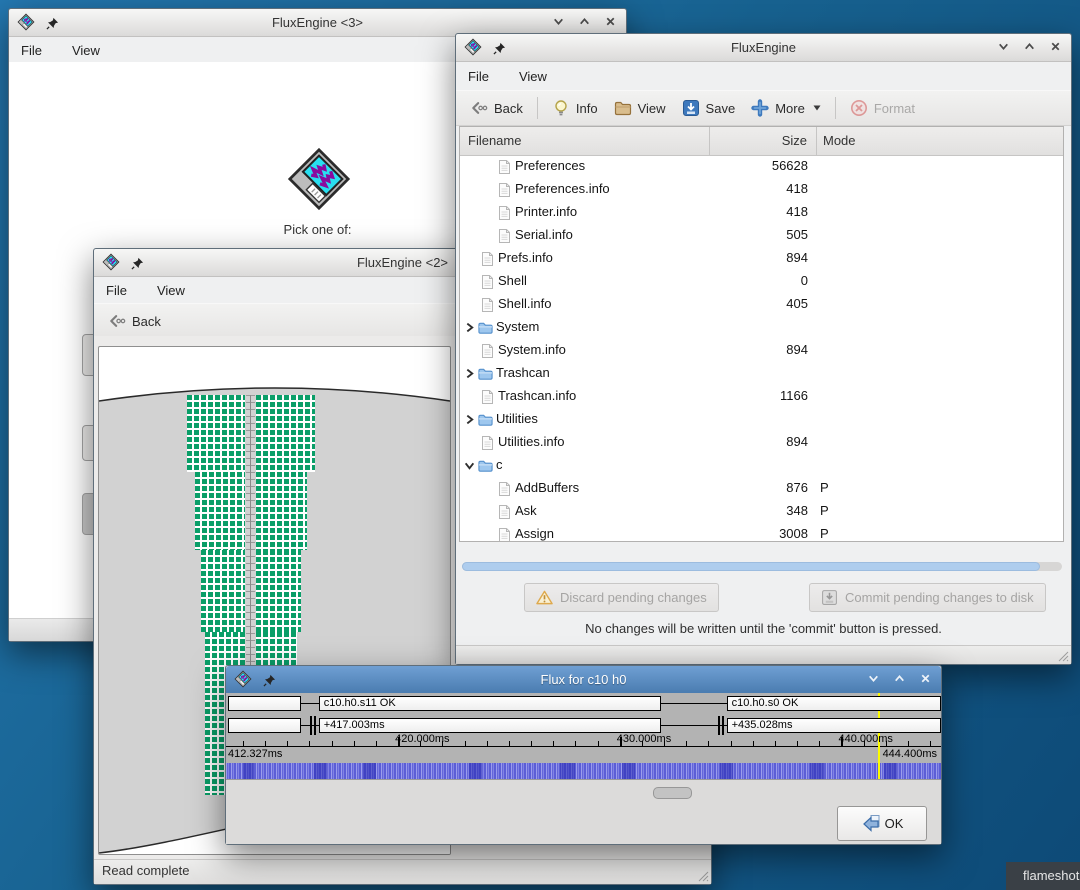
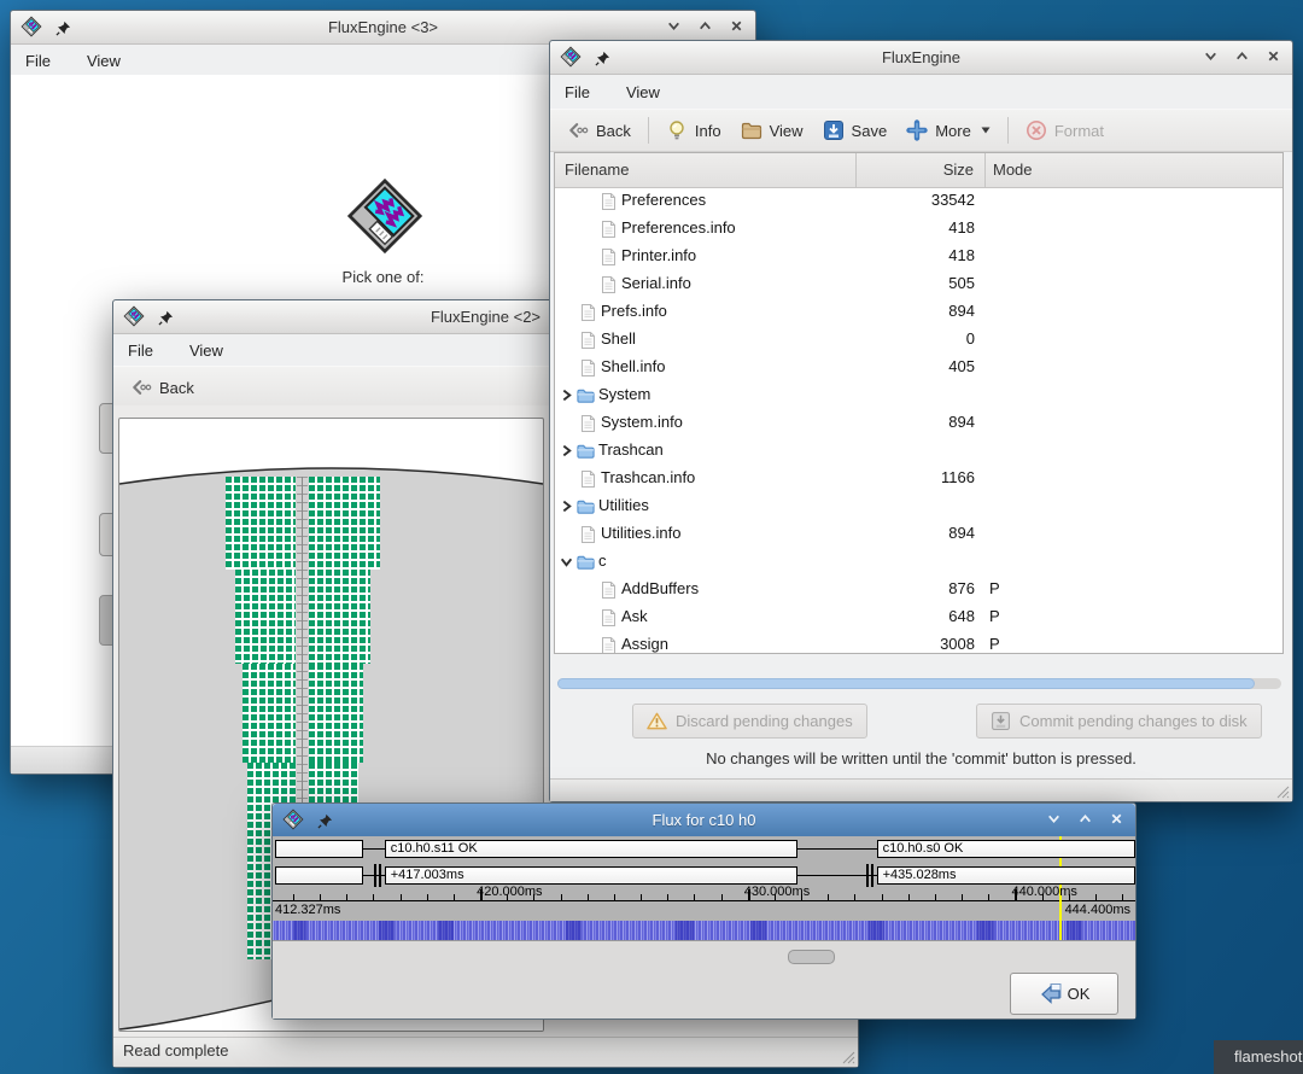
  FluxEngine <3>
  File
  View
  Pick one of:
  FluxEngine <2>
  File
  View
  Back
  Read complete
  FluxEngine
  File
  View
  Back
  Info
  View
  Save
  More
  Format
  Filename
  Size
  Mode
  Preferences
- 56628
+ 33542
  Preferences.info
  418
  Printer.info
  418
  Serial.info
  505
  Prefs.info
  894
  Shell
  0
  Shell.info
  405
  System
  System.info
  894
  Trashcan
  Trashcan.info
  1166
  Utilities
  Utilities.info
  894
  c
  AddBuffers
  876
  P
  Ask
- 348
+ 648
  P
  Assign
  3008
  P
  Discard pending changes
  Commit pending changes to disk
  No changes will be written until the 'commit' button is pressed.
  Flux for c10 h0
  c10.h0.s11 OK
  c10.h0.s0 OK
  +417.003ms
  +435.028ms
  420.000ms
  430.000ms
  440.000ms
  412.327ms
  444.400ms
  OK
  flameshot
